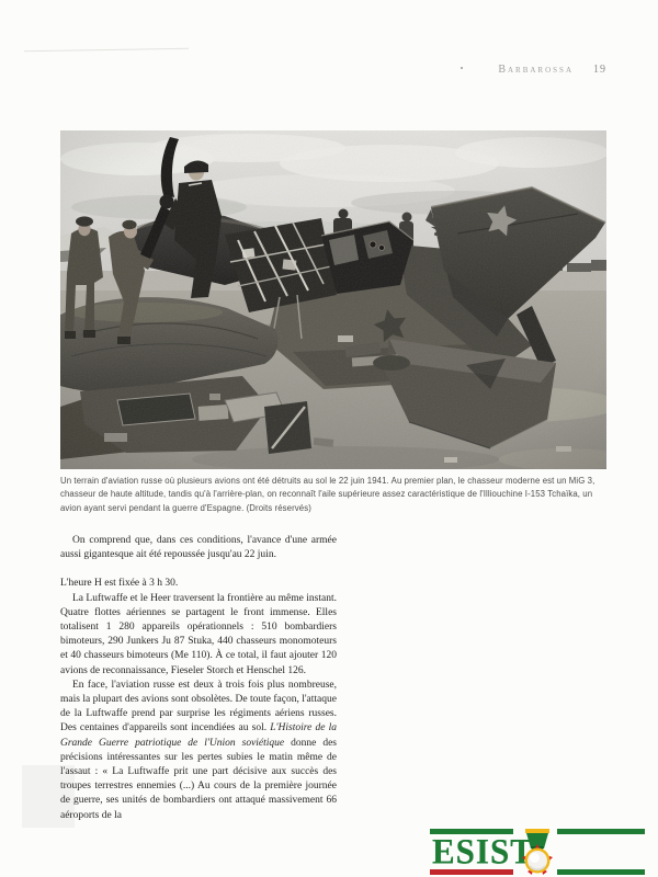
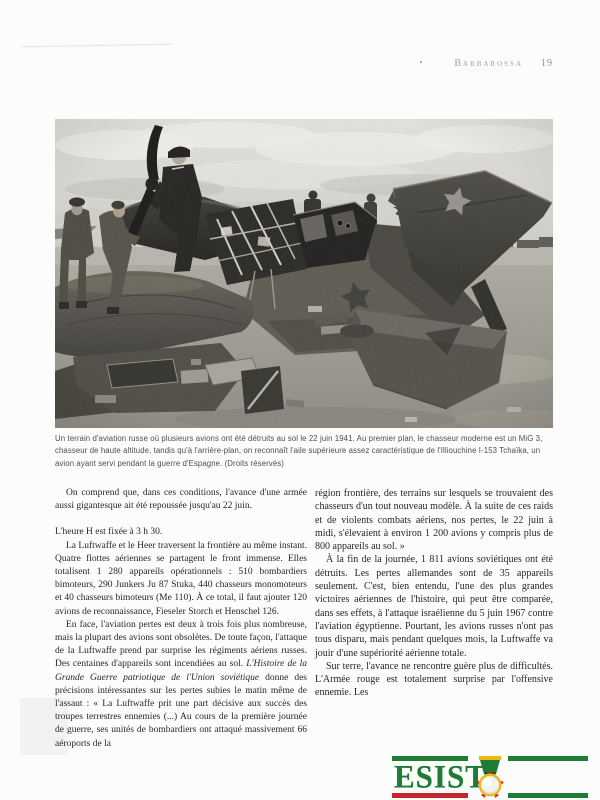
  Barbarossa 19
  Un terrain d'aviation russe où plusieurs avions ont été détruits au sol le 22 juin 1941. Au premier plan, le chasseur moderne est un MiG 3, chasseur de haute altitude, tandis qu'à l'arrière-plan, on reconnaît l'aile supérieure assez caractéristique de l'Illiouchine I-153 Tchaïka, un avion ayant servi pendant la guerre d'Espagne. (Droits réservés)
  On comprend que, dans ces conditions, l'avance d'une armée aussi gigantesque ait été repoussée jusqu'au 22 juin.
  L'heure H est fixée à 3 h 30.
  La Luftwaffe et le Heer traversent la frontière au même instant. Quatre flottes aériennes se partagent le front immense. Elles totalisent 1 280 appareils opérationnels : 510 bombardiers bimoteurs, 290 Junkers Ju 87 Stuka, 440 chasseurs monomoteurs et 40 chasseurs bimoteurs (Me 110). À ce total, il faut ajouter 120 avions de reconnaissance, Fieseler Storch et Henschel 126.
- En face, l'aviation russe est deux à trois fois plus nombreuse, mais la plupart des avions sont obsolètes. De toute façon, l'attaque de la Luftwaffe prend par surprise les régiments aériens russes. Des centaines d'appareils sont incendiées au sol. L'Histoire de la Grande Guerre patriotique de l'Union soviétique donne des précisions intéressantes sur les pertes subies le matin même de l'assaut : « La Luftwaffe prit une part décisive aux succès des troupes terrestres ennemies (...) Au cours de la première journée de guerre, ses unités de bombardiers ont attaqué massivement 66 aéroports de la
+ En face, l'aviation pertes est deux à trois fois plus nombreuse, mais la plupart des avions sont obsolètes. De toute façon, l'attaque de la Luftwaffe prend par surprise les régiments aériens russes. Des centaines d'appareils sont incendiées au sol. L'Histoire de la Grande Guerre patriotique de l'Union soviétique donne des précisions intéressantes sur les pertes subies le matin même de l'assaut : « La Luftwaffe prit une part décisive aux succès des troupes terrestres ennemies (...) Au cours de la première journée de guerre, ses unités de bombardiers ont attaqué massivement 66 aéroports de la
+ région frontière, des terrains sur lesquels se trouvaient des chasseurs d'un tout nouveau modèle. À la suite de ces raids et de violents combats aériens, nos pertes, le 22 juin à midi, s'élevaient à environ 1 200 avions y compris plus de 800 appareils au sol. »
+ À la fin de la journée, 1 811 avions soviétiques ont été détruits. Les pertes allemandes sont de 35 appareils seulement. C'est, bien entendu, l'une des plus grandes victoires aériennes de l'histoire, qui peut être comparée, dans ses effets, à l'attaque israélienne du 5 juin 1967 contre l'aviation égyptienne. Pourtant, les avions russes n'ont pas tous disparu, mais pendant quelques mois, la Luftwaffe va jouir d'une supériorité aérienne totale.
+ Sur terre, l'avance ne rencontre guère plus de difficultés. L'Armée rouge est totalement surprise par l'offensive ennemie. Les
  ESIST
